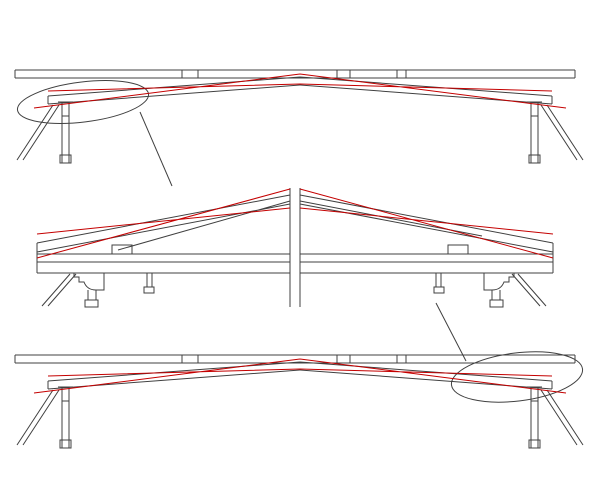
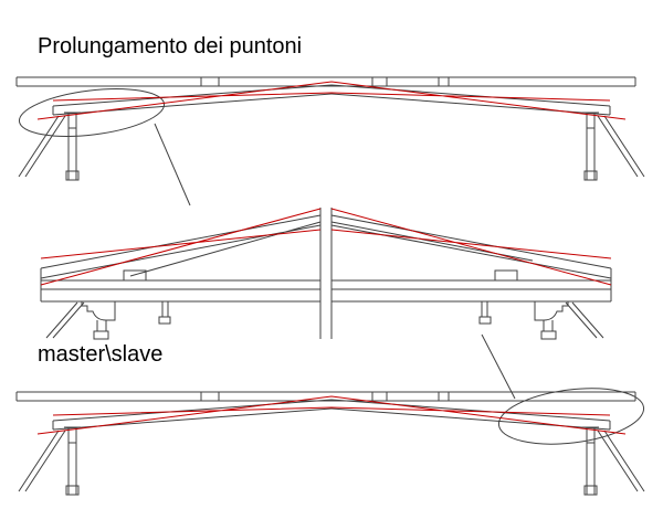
+ Prolungamento dei puntoni
+ master\slave
